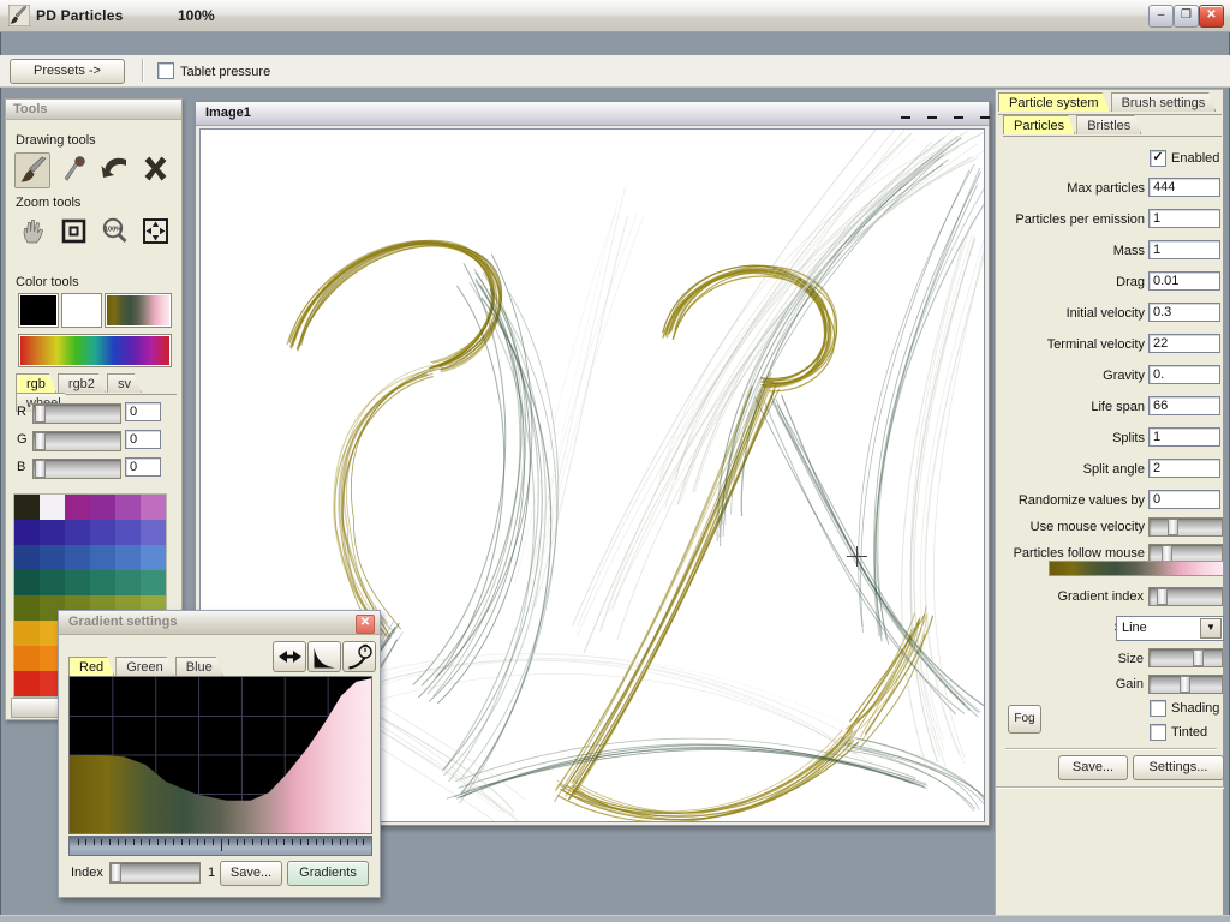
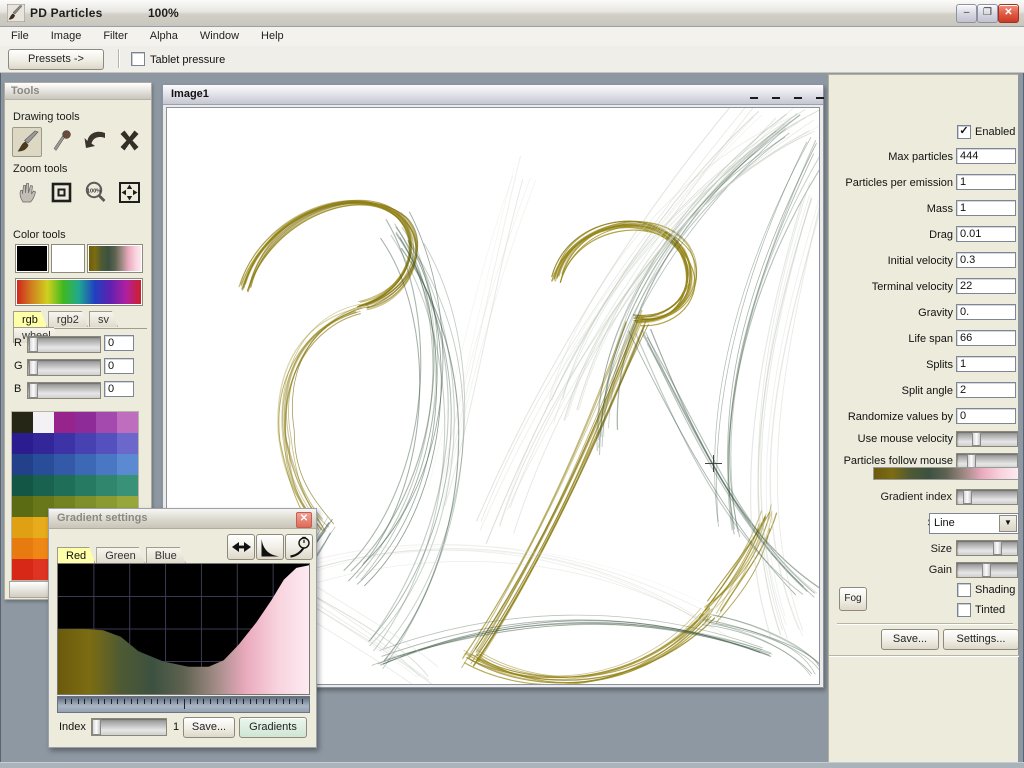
  PD Particles
  100%
  –
  ❐
  ✕
+ File Image Filter Alpha Window Help
  Pressets ->
  Tablet pressure
  Tools
  Drawing tools
  Zoom tools
  Color tools
  rgb rgb2 svw
  R
  0
  G
  0
  B
  0
  Image1
- Particle system Brush settings
- Particles Bristles
  ✓
  Enabled
  Max particles
  444
  Particles per emission
  1
  Mass
  1
  Drag
  0.01
  Initial velocity
  0.3
  Terminal velocity
  22
  Gravity
  0.
  Life span
  66
  Splits
  1
  Split angle
  2
  Randomize values by
  0
  Use mouse velocity
  Particles follow mouse
  Gradient index
  Line
  ▼
  Size
  Gain
  Fog
  Shading
  Tinted
  Save...
  Settings...
  Gradient settings
  ✕
  Index
  1
  Save...
  Gradients
